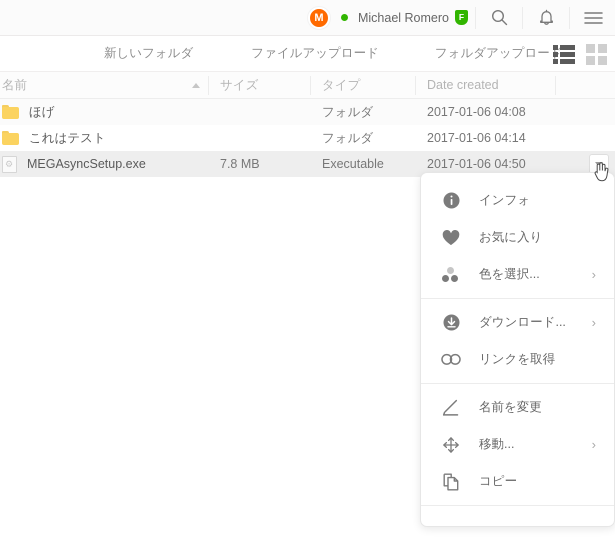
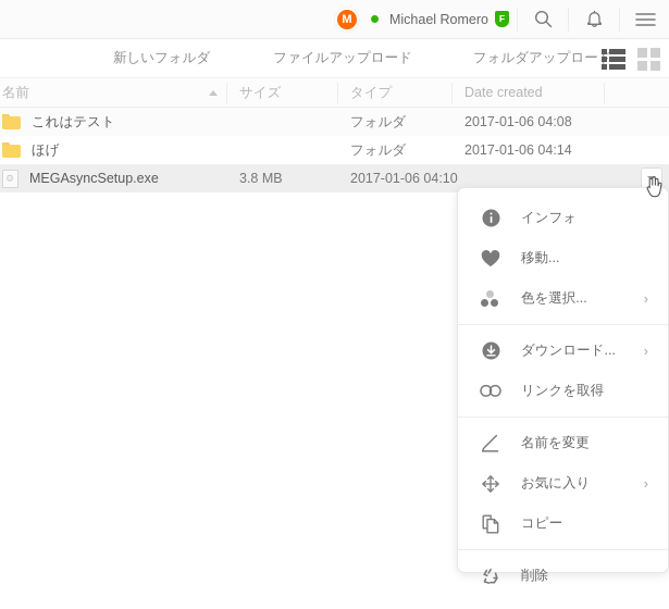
  M
  Michael Romero
  F
  新しいフォルダ
  ファイルアップロード
  フォルダアップロー
  名前
  サイズ
  タイプ
  Date created
- ほげ
+ これはテスト
  フォルダ
  2017-01-06 04:08
- これはテスト
+ ほげ
  フォルダ
  2017-01-06 04:14
  MEGAsyncSetup.exe
- 7.8 MB
+ 3.8 MB
- Executable
- 2017-01-06 04:50
+ 2017-01-06 04:10
  インフォ
- お気に入り
+ 移動...
  色を選択...
  ›
  ダウンロード...
  ›
  リンクを取得
  名前を変更
- 移動...
+ お気に入り
  ›
  コピー
+ 削除
